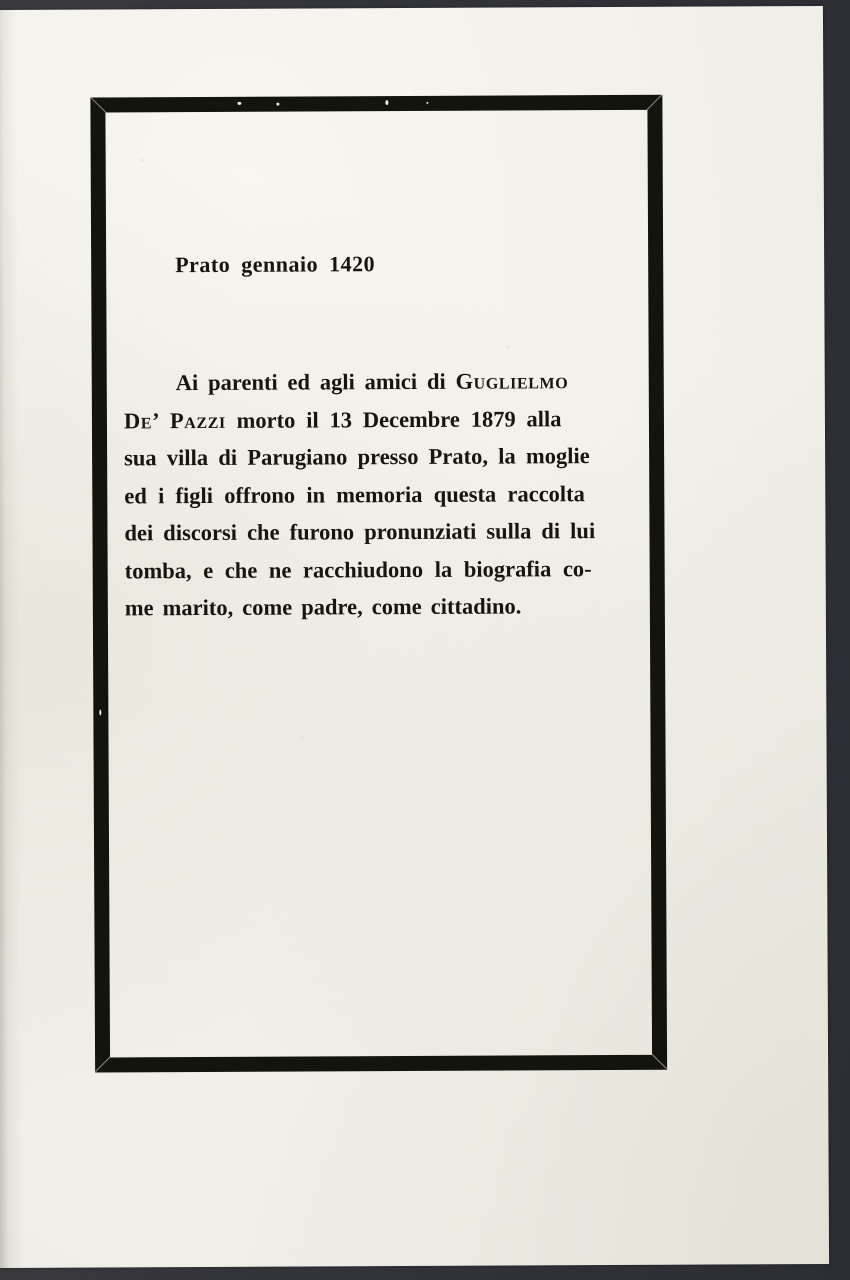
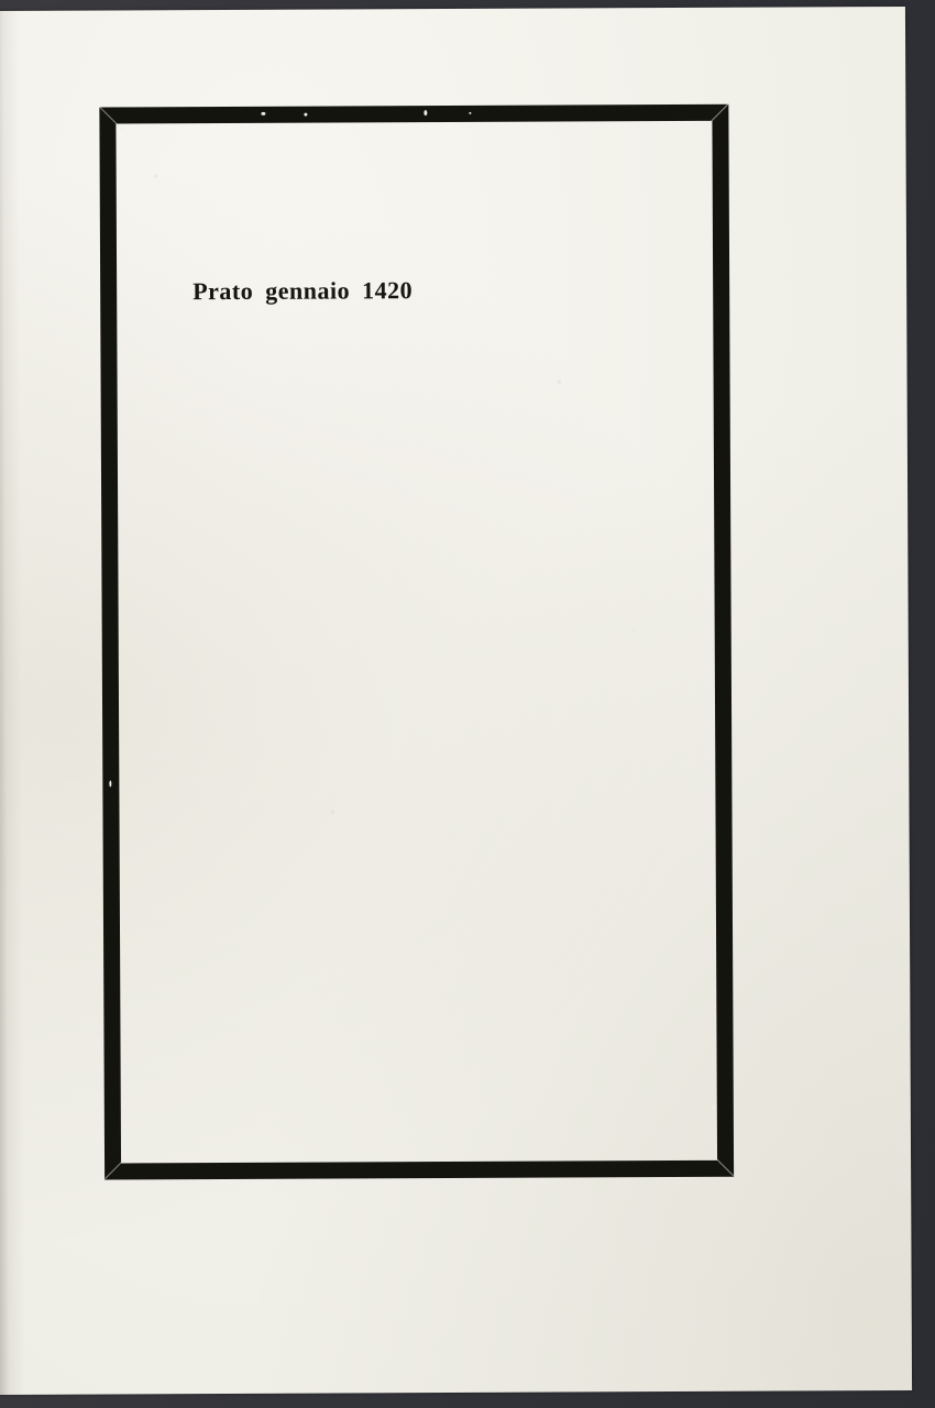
  Prato gennaio 1420
- Ai parenti ed agli amici di Guglielmo
- De’ Pazzi morto il 13 Decembre 1879 alla
- sua villa di Parugiano presso Prato, la moglie
- ed i figli offrono in memoria questa raccolta
- dei discorsi che furono pronunziati sulla di lui
- tomba, e che ne racchiudono la biografia co-
- me marito, come padre, come cittadino.
